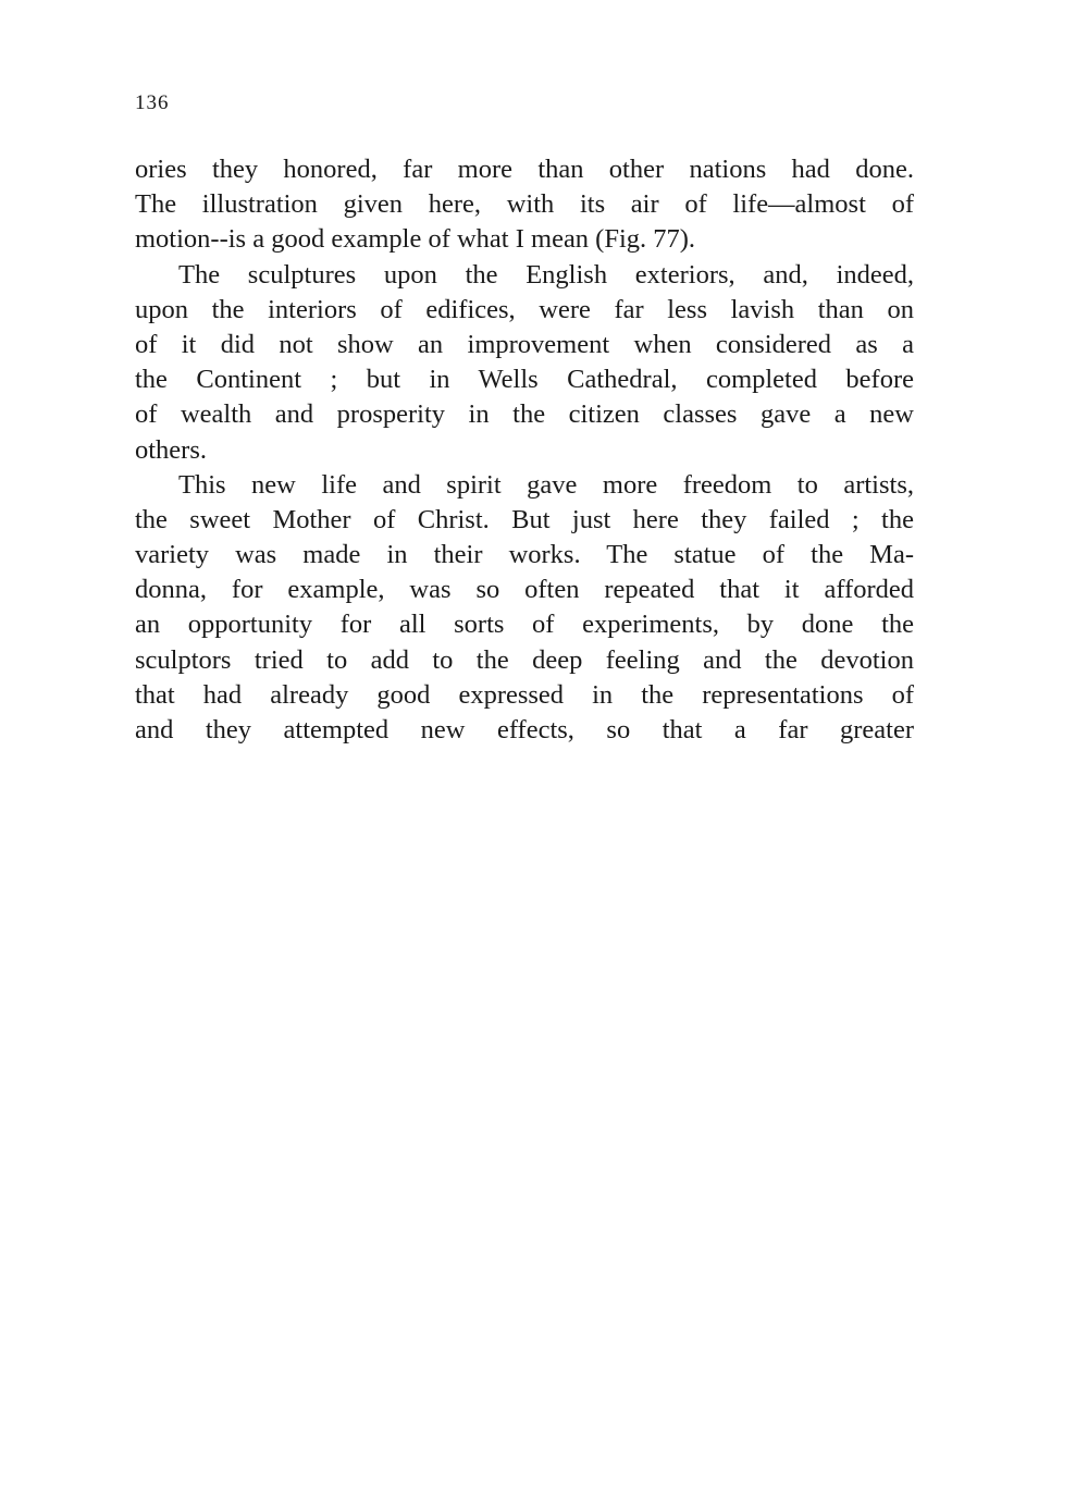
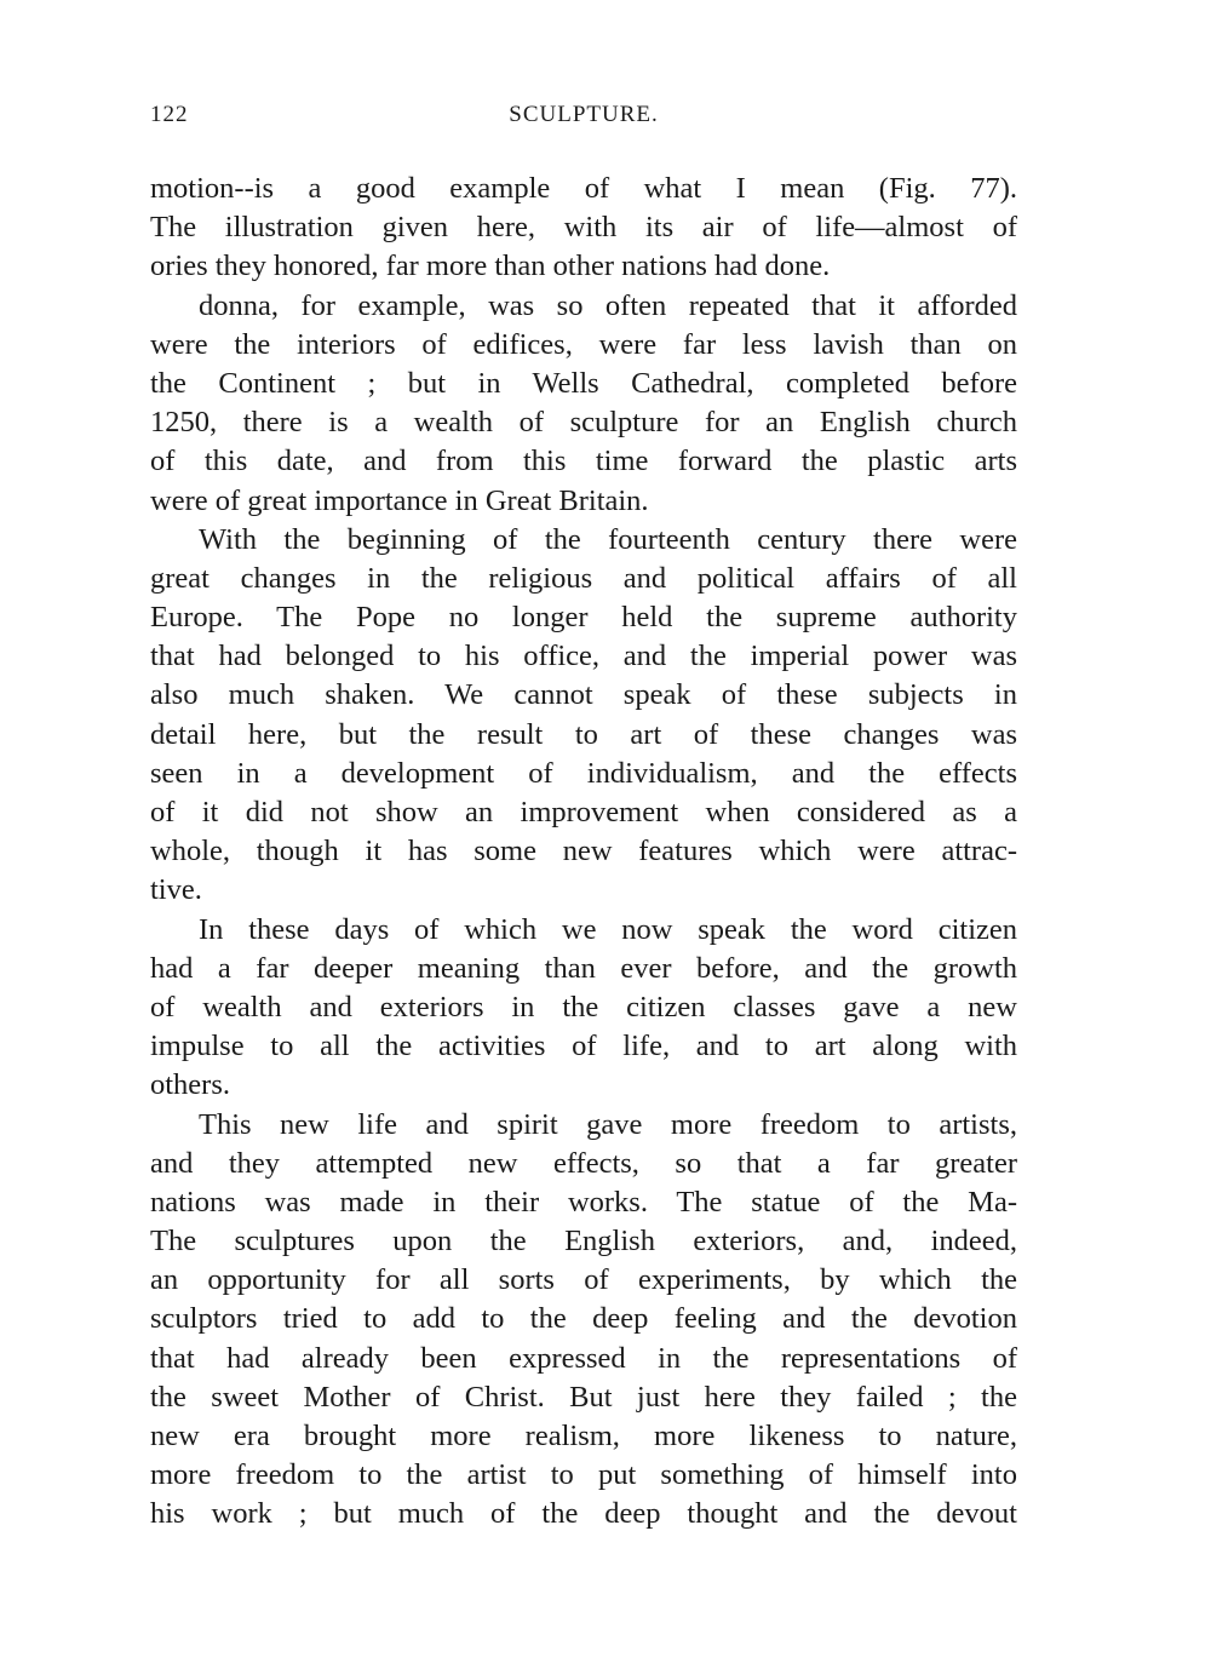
- 136
+ 122
+ SCULPTURE.
- ories they honored, far more than other nations had done.
+ motion--is a good example of what I mean (Fig. 77).
  The illustration given here, with its air of life—almost of
- motion--is a good example of what I mean (Fig. 77).
+ ories they honored, far more than other nations had done.
- The sculptures upon the English exteriors, and, indeed,
+ donna, for example, was so often repeated that it afforded
- upon the interiors of edifices, were far less lavish than on
+ were the interiors of edifices, were far less lavish than on
- of it did not show an improvement when considered as a
+ the Continent ; but in Wells Cathedral, completed before
+ 1250, there is a wealth of sculpture for an English church
+ of this date, and from this time forward the plastic arts
+ were of great importance in Great Britain.
+ With the beginning of the fourteenth century there were
+ great changes in the religious and political affairs of all
+ Europe. The Pope no longer held the supreme authority
+ that had belonged to his office, and the imperial power was
+ also much shaken. We cannot speak of these subjects in
+ detail here, but the result to art of these changes was
+ seen in a development of individualism, and the effects
- the Continent ; but in Wells Cathedral, completed before
+ of it did not show an improvement when considered as a
+ whole, though it has some new features which were attrac-
+ tive.
+ In these days of which we now speak the word citizen
+ had a far deeper meaning than ever before, and the growth
- of wealth and prosperity in the citizen classes gave a new
+ of wealth and exteriors in the citizen classes gave a new
+ impulse to all the activities of life, and to art along with
  others.
  This new life and spirit gave more freedom to artists,
- the sweet Mother of Christ. But just here they failed ; the
+ and they attempted new effects, so that a far greater
- variety was made in their works. The statue of the Ma-
+ nations was made in their works. The statue of the Ma-
- donna, for example, was so often repeated that it afforded
+ The sculptures upon the English exteriors, and, indeed,
- an opportunity for all sorts of experiments, by done the
+ an opportunity for all sorts of experiments, by which the
  sculptors tried to add to the deep feeling and the devotion
- that had already good expressed in the representations of
+ that had already been expressed in the representations of
- and they attempted new effects, so that a far greater
+ the sweet Mother of Christ. But just here they failed ; the
+ new era brought more realism, more likeness to nature,
+ more freedom to the artist to put something of himself into
+ his work ; but much of the deep thought and the devout
